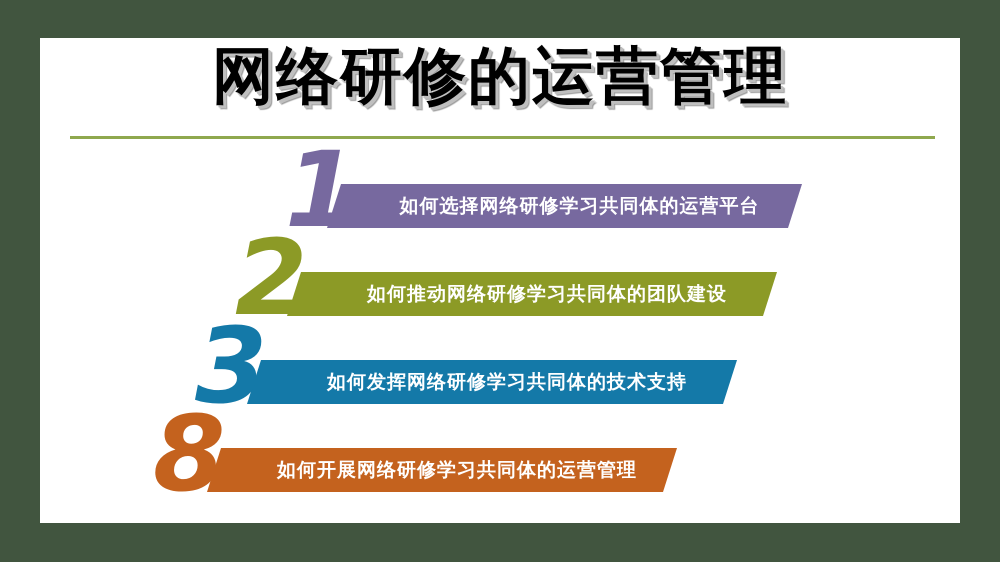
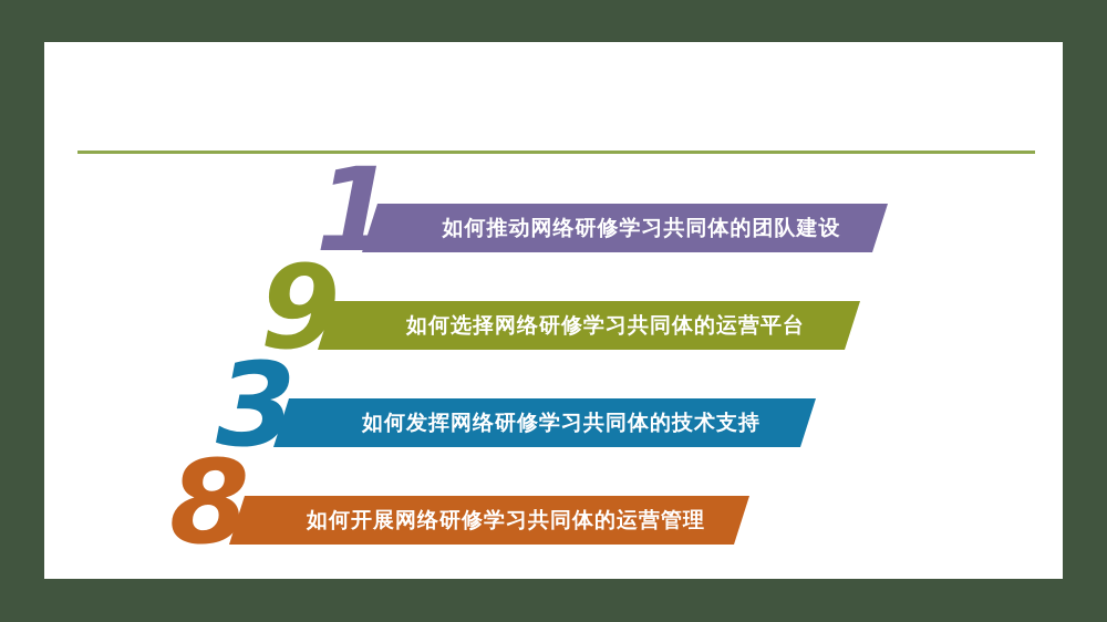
- 网络研修的运营管理
- 如何选择网络研修学习共同体的运营平台
+ 如何推动网络研修学习共同体的团队建设
  1
- 如何推动网络研修学习共同体的团队建设
+ 如何选择网络研修学习共同体的运营平台
- 2
+ 9
  如何发挥网络研修学习共同体的技术支持
  3
  如何开展网络研修学习共同体的运营管理
  8
